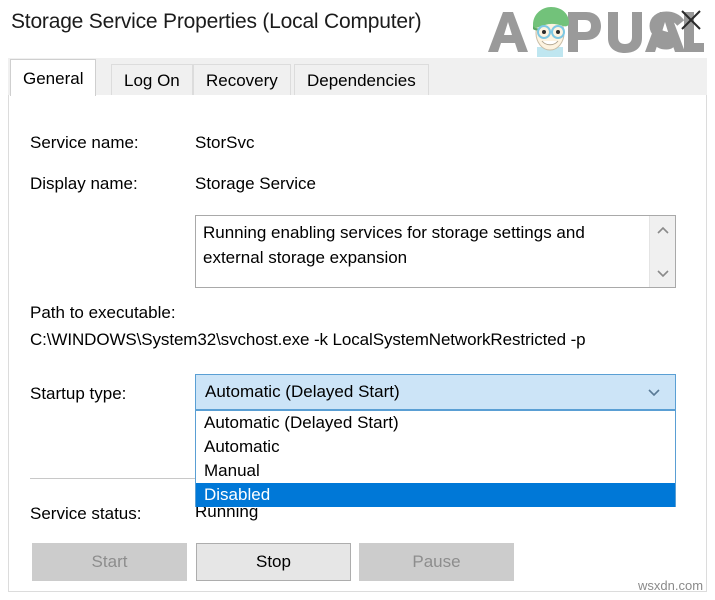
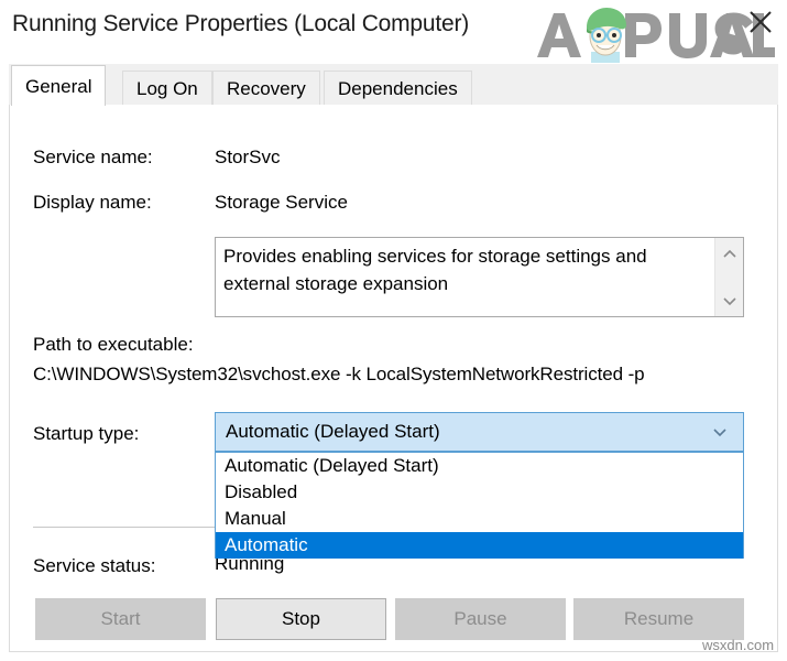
- Storage Service Properties (Local Computer)
+ Running Service Properties (Local Computer)
  General
  Log On
  Recovery
  Dependencies
  Service name:
  StorSvc
  Display name:
  Storage Service
- Running enabling services for storage settings and external storage expansion
+ Provides enabling services for storage settings and external storage expansion
  Path to executable:
  C:\WINDOWS\System32\svchost.exe -k LocalSystemNetworkRestricted -p
  Startup type:
  Automatic (Delayed Start)
  Automatic (Delayed Start)
- Automatic
+ Disabled
  Manual
- Disabled
+ Automatic
  Service status:
  Running
  Start
  Stop
  Pause
+ Resume
  wsxdn.com
